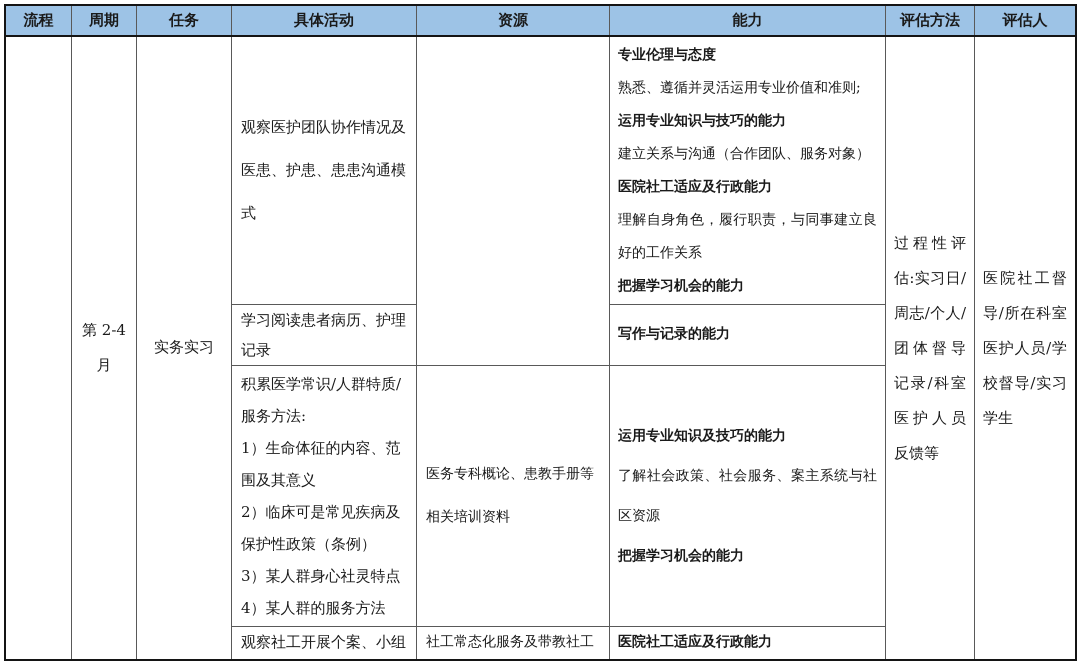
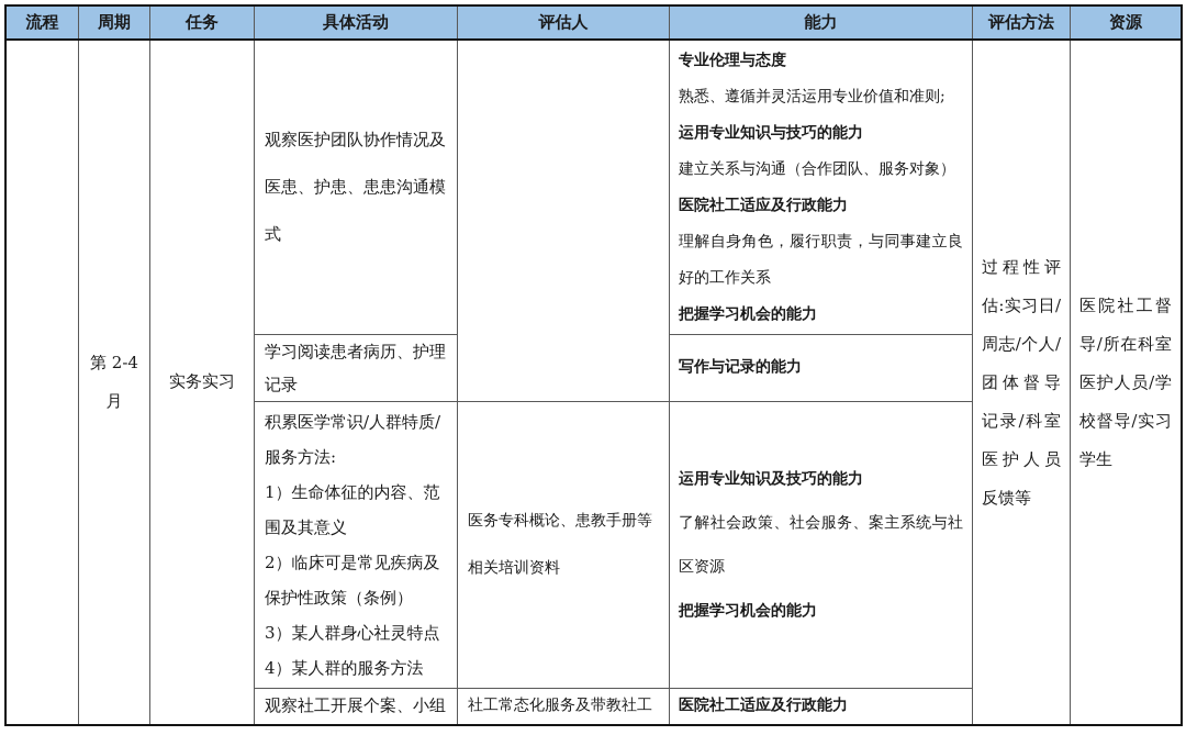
  流程
  周期
  任务
  具体活动
- 资源
+ 评估人
  能力
  评估方法
- 评估人
+ 资源
  第 2-4 月
  实务实习
  观察医护团队协作情况及医患、护患、患患沟通模式
  学习阅读患者病历、护理记录
  积累医学常识/人群特质/服务方法:
  1）生命体征的内容、范围及其意义
  2）临床可是常见疾病及保护性政策（条例）
  3）某人群身心社灵特点
  4）某人群的服务方法
  观察社工开展个案、小组
  医务专科概论、患教手册等相关培训资料
  社工常态化服务及带教社工
  专业伦理与态度
  熟悉、遵循并灵活运用专业价值和准则;
  运用专业知识与技巧的能力
  建立关系与沟通（合作团队、服务对象）
  医院社工适应及行政能力
  理解自身角色，履行职责，与同事建立良好的工作关系
  把握学习机会的能力
  写作与记录的能力
  运用专业知识及技巧的能力
  了解社会政策、社会服务、案主系统与社区资源
  把握学习机会的能力
  医院社工适应及行政能力
  过程性评估:实习日/周志/个人/团体督导记录/科室医护人员反馈等
  医院社工督导/所在科室医护人员/学校督导/实习学生
